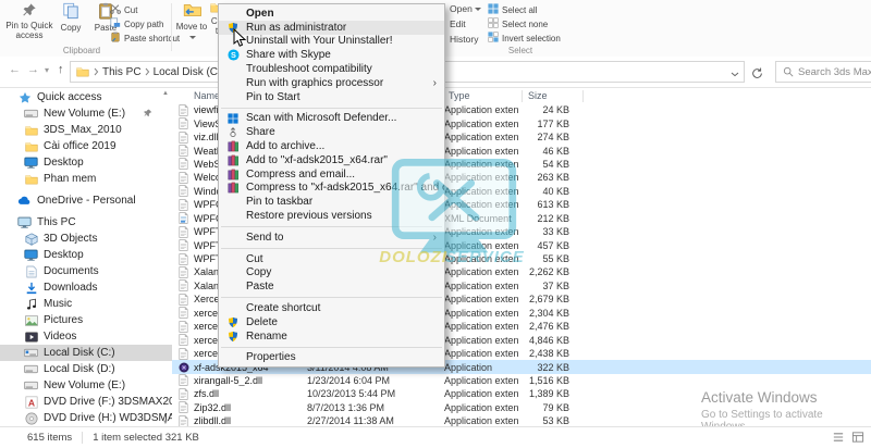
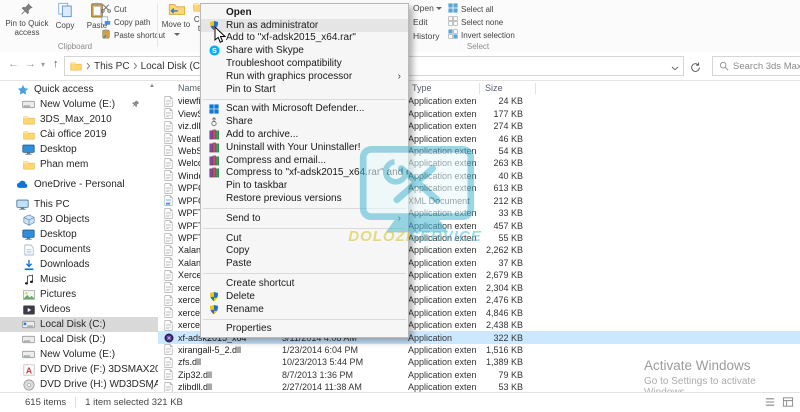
  Pin to Quick access
  Copy
  Paste
  Cut
  Copy path
  Paste shortut
  Clipboard
  Move to
  Open
  Edit
  History
  Select all
  Select none
  Invert selection
  Select
  ←
  →
  ▾
  ↑
  This PC
  Local Disk (C
  Search 3ds Max
  Quick access
  New Volume (E:)
  3DS_Max_2010
  Cài office 2019
  Desktop
  Phan mem
  OneDrive - Personal
  This PC
  3D Objects
  Desktop
  Documents
  Downloads
  Music
  Pictures
  Videos
  Local Disk (C:)
  Local Disk (D:)
  New Volume (E:)
  A
  DVD Drive (F:) 3DSMAX20
  DVD Drive (H:) WD3DSMA
  Nam
  Type
  Size
  viewf
  Application exten
  24 KB
  Application exten
  177 KB
  viz.dl
  Application exten
  274 KB
  Weat
  Application exten
  46 KB
  Application exten
  54 KB
  Welc
  Application exten
  263 KB
  Wind
  Application exten
  40 KB
  WPF
  Application exten
  613 KB
  WPF
  XML Document
  212 KB
  Application exten
  33 KB
  Application exten
  457 KB
  Application exten
  55 KB
  Xalan
  Application exten
  2,262 KB
  Xalan
  Application exten
  37 KB
  Xerce
  Application exten
  2,679 KB
  xerce
  Application exten
  2,304 KB
  xerce
  Application exten
  2,476 KB
  xerce
  Application exten
  4,846 KB
  xerce
  Application exten
  2,438 KB
  Application
  322 KB
  xirangall-5_2.dll
  1/23/2014 6:04 PM
  Application exten
  1,516 KB
  zfs.dll
  10/23/2013 5:44 PM
  Application exten
  1,389 KB
  Zip32.dll
  8/7/2013 1:36 PM
  Application exten
  79 KB
  zlibdll.dll
  2/27/2014 11:38 AM
  Application exten
  53 KB
  Open
  Run as administrator
- Uninstall with Your Uninstaller!
+ Add to "xf-adsk2015_x64.rar"
  S
  Share with Skype
  Troubleshoot compatibility
  Run with graphics processor
  ›
  Pin to Start
  Scan with Microsoft Defender...
  Share
  Add to archive...
- Add to "xf-adsk2015_x64.rar"
+ Uninstall with Your Uninstaller!
  Compress and email...
  Compress to "xf-adsk2015_x64.rar" and
  Pin to taskbar
  Restore previous versions
  Send to
  ›
  Cut
  Copy
  Paste
  Create shortcut
  Delete
  Rename
  Properties
  DOLOZISERVICE
  Activate Windows
  Go to Settings to activate
  615 items
  1 item selected 321 KB
